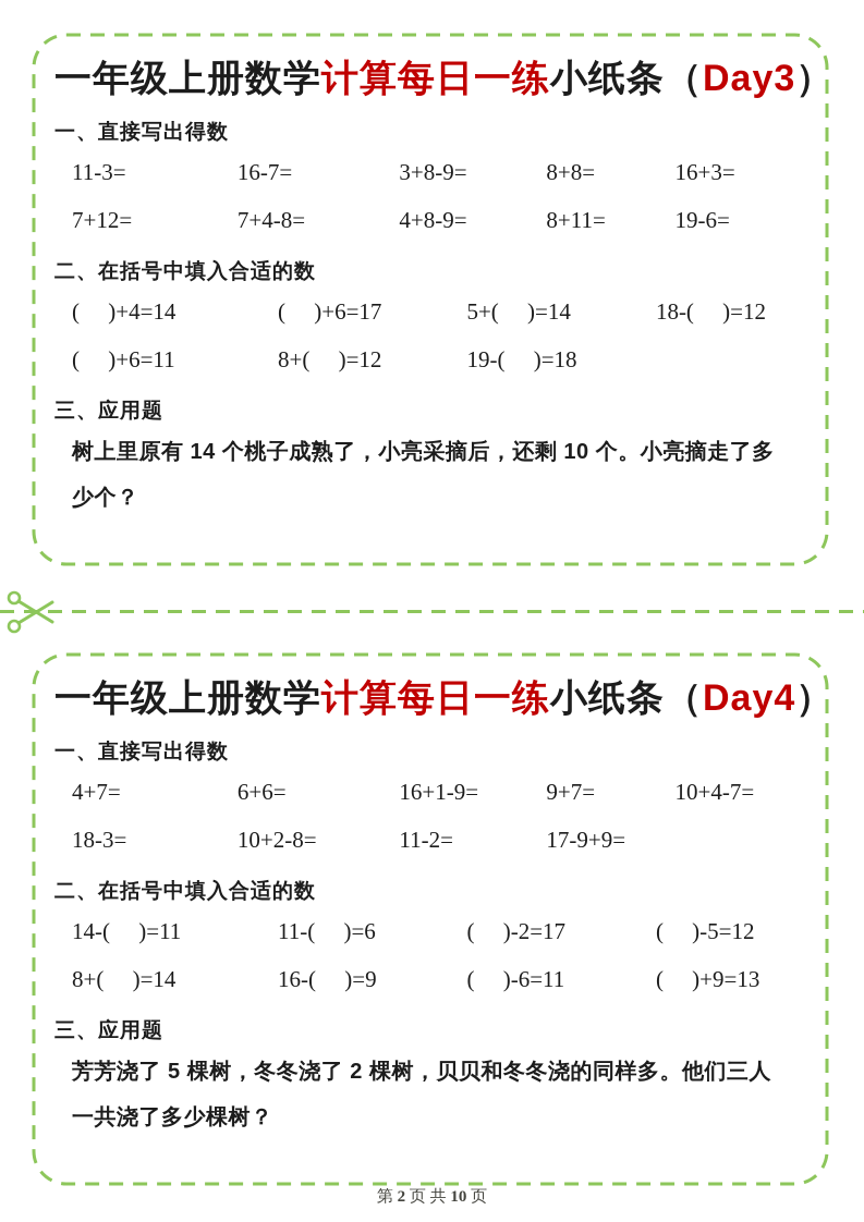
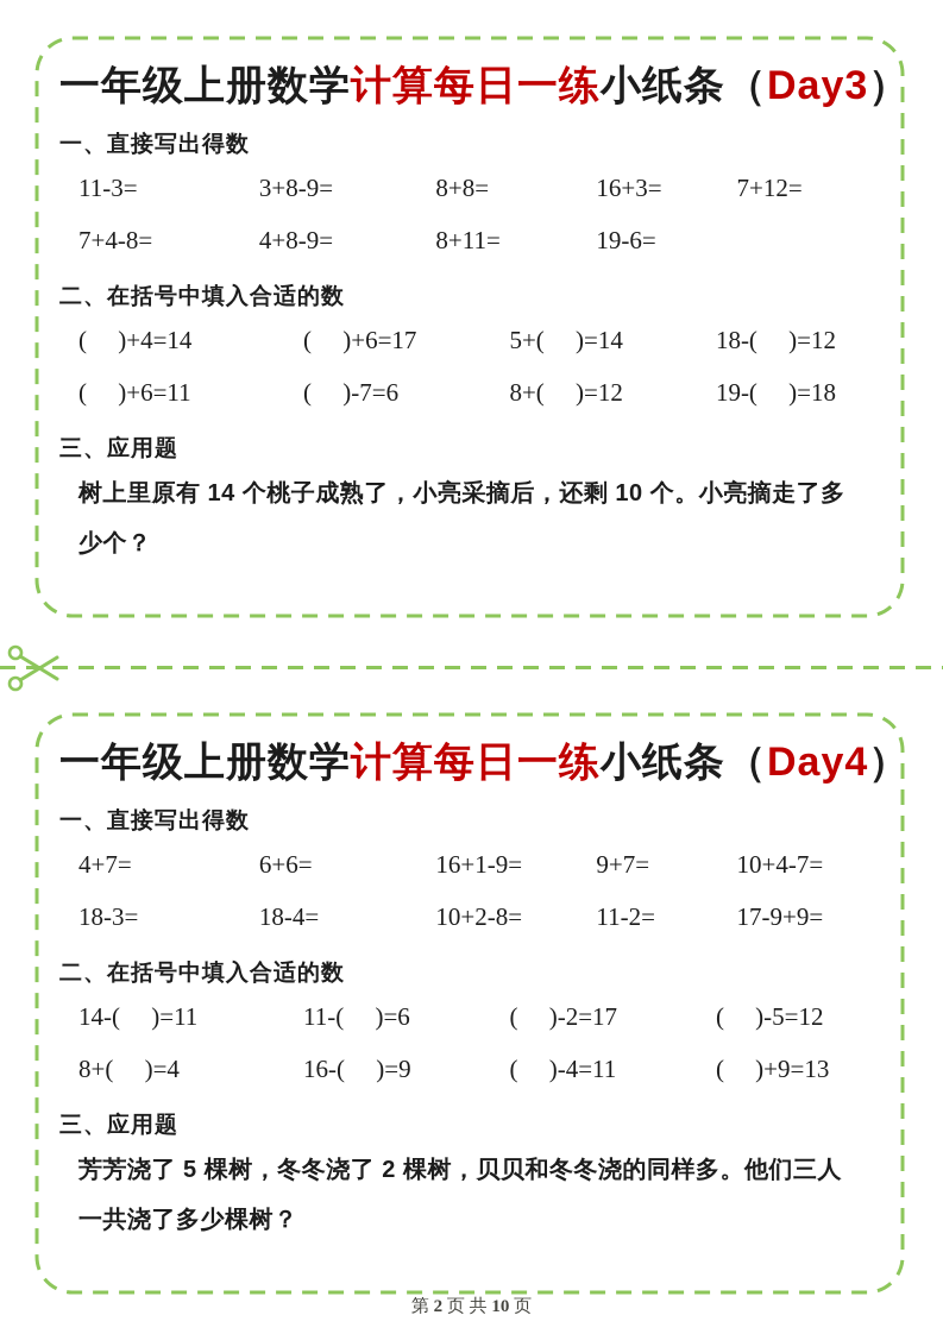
  一年级上册数学计算每日一练小纸条（Day3）
  一、直接写出得数
  11-3=
- 16-7=
  3+8-9=
  8+8=
  16+3=
  7+12=
  7+4-8=
  4+8-9=
  8+11=
  19-6=
  二、在括号中填入合适的数
  ( )+4=14
  ( )+6=17
  5+( )=14
  18-( )=12
  ( )+6=11
+ ( )-7=6
  8+( )=12
  19-( )=18
  三、应用题
  树上里原有 14 个桃子成熟了，小亮采摘后，还剩 10 个。小亮摘走了多
  少个？
  一年级上册数学计算每日一练小纸条（Day4）
  一、直接写出得数
  4+7=
  6+6=
  16+1-9=
  9+7=
  10+4-7=
  18-3=
+ 18-4=
  10+2-8=
  11-2=
  17-9+9=
  二、在括号中填入合适的数
  14-( )=11
  11-( )=6
  ( )-2=17
  ( )-5=12
- 8+( )=14
+ 8+( )=4
  16-( )=9
- ( )-6=11
+ ( )-4=11
  ( )+9=13
  三、应用题
  芳芳浇了 5 棵树，冬冬浇了 2 棵树，贝贝和冬冬浇的同样多。他们三人
  一共浇了多少棵树？
  第 2 页 共 10 页
